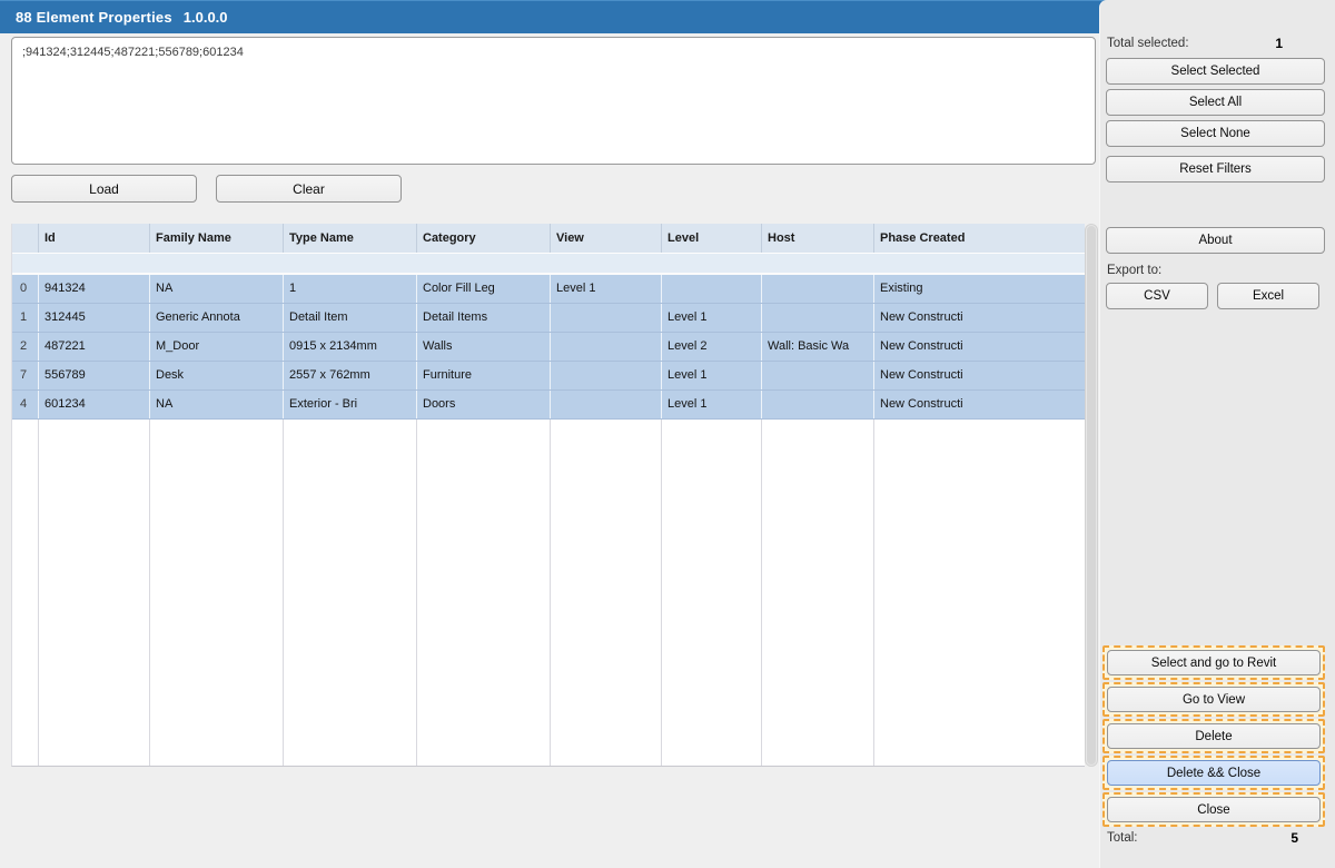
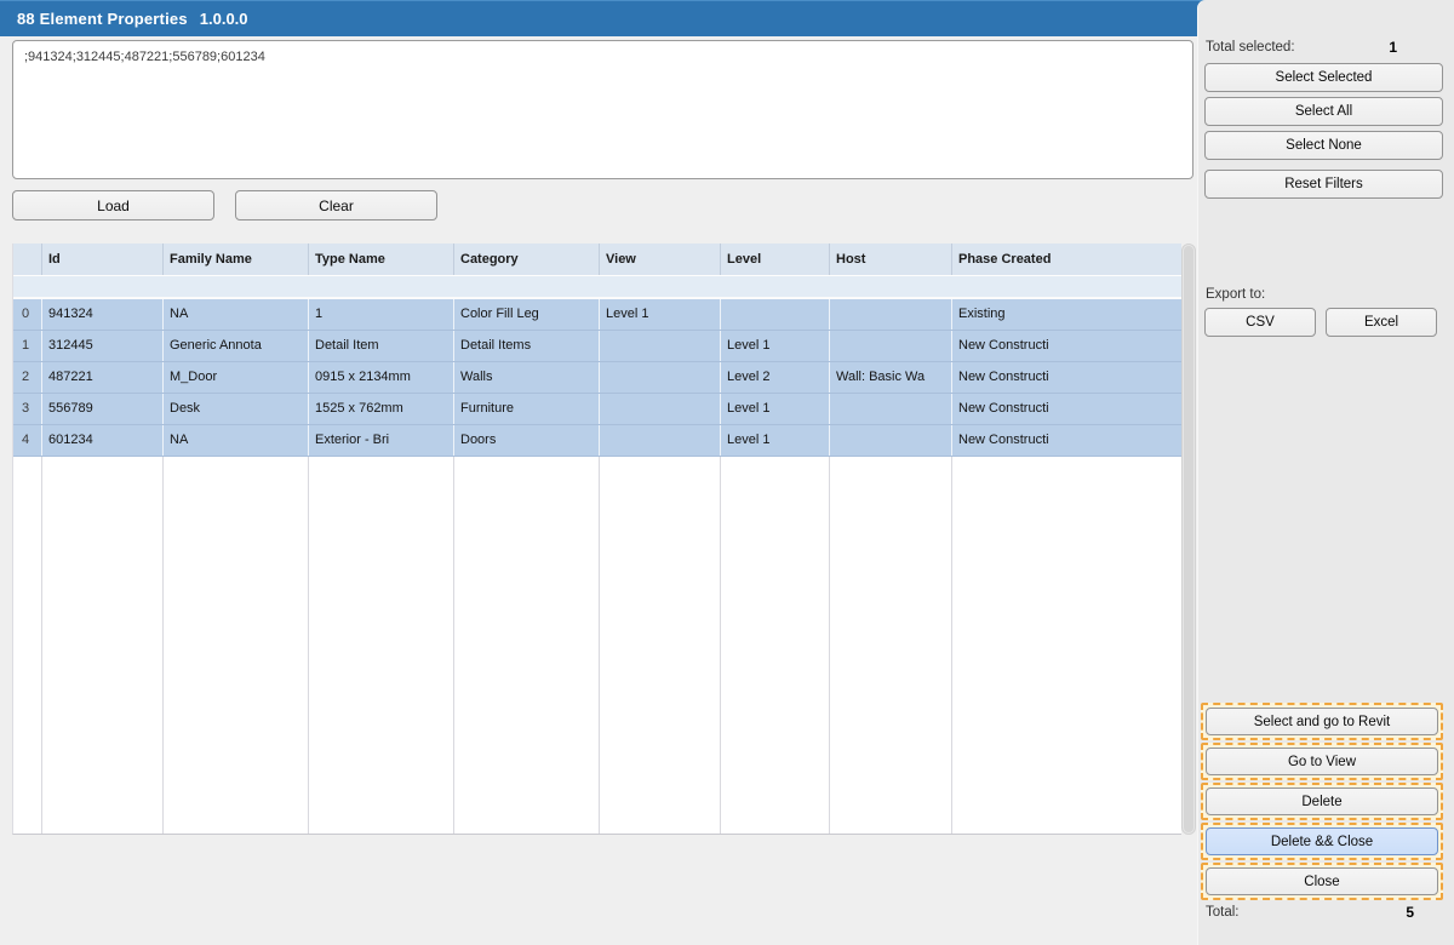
  88 Element Properties
  1.0.0.0
  ;941324;312445;487221;556789;601234
  Load
  Clear
  Id
  Family Name
  Type Name
  Category
  View
  Level
  Host
  Phase Created
  0
  941324
  NA
  1
  Color Fill Leg
  Level 1
  Existing
  1
  312445
  Generic Annota
  Detail Item
  Detail Items
  Level 1
  New Constructi
  2
  487221
  M_Door
  0915 x 2134mm
  Walls
  Level 2
  Wall: Basic Wa
  New Constructi
- 7
+ 3
  556789
  Desk
- 2557 x 762mm
+ 1525 x 762mm
  Furniture
  Level 1
  New Constructi
  4
  601234
  NA
  Exterior - Bri
  Doors
  Level 1
  New Constructi
  Total selected:
  1
  Select Selected
  Select All
  Select None
  Reset Filters
- About
  Export to:
  CSV
  Excel
  Select and go to Revit
  Go to View
  Delete
  Delete && Close
  Close
  Total:
  5
